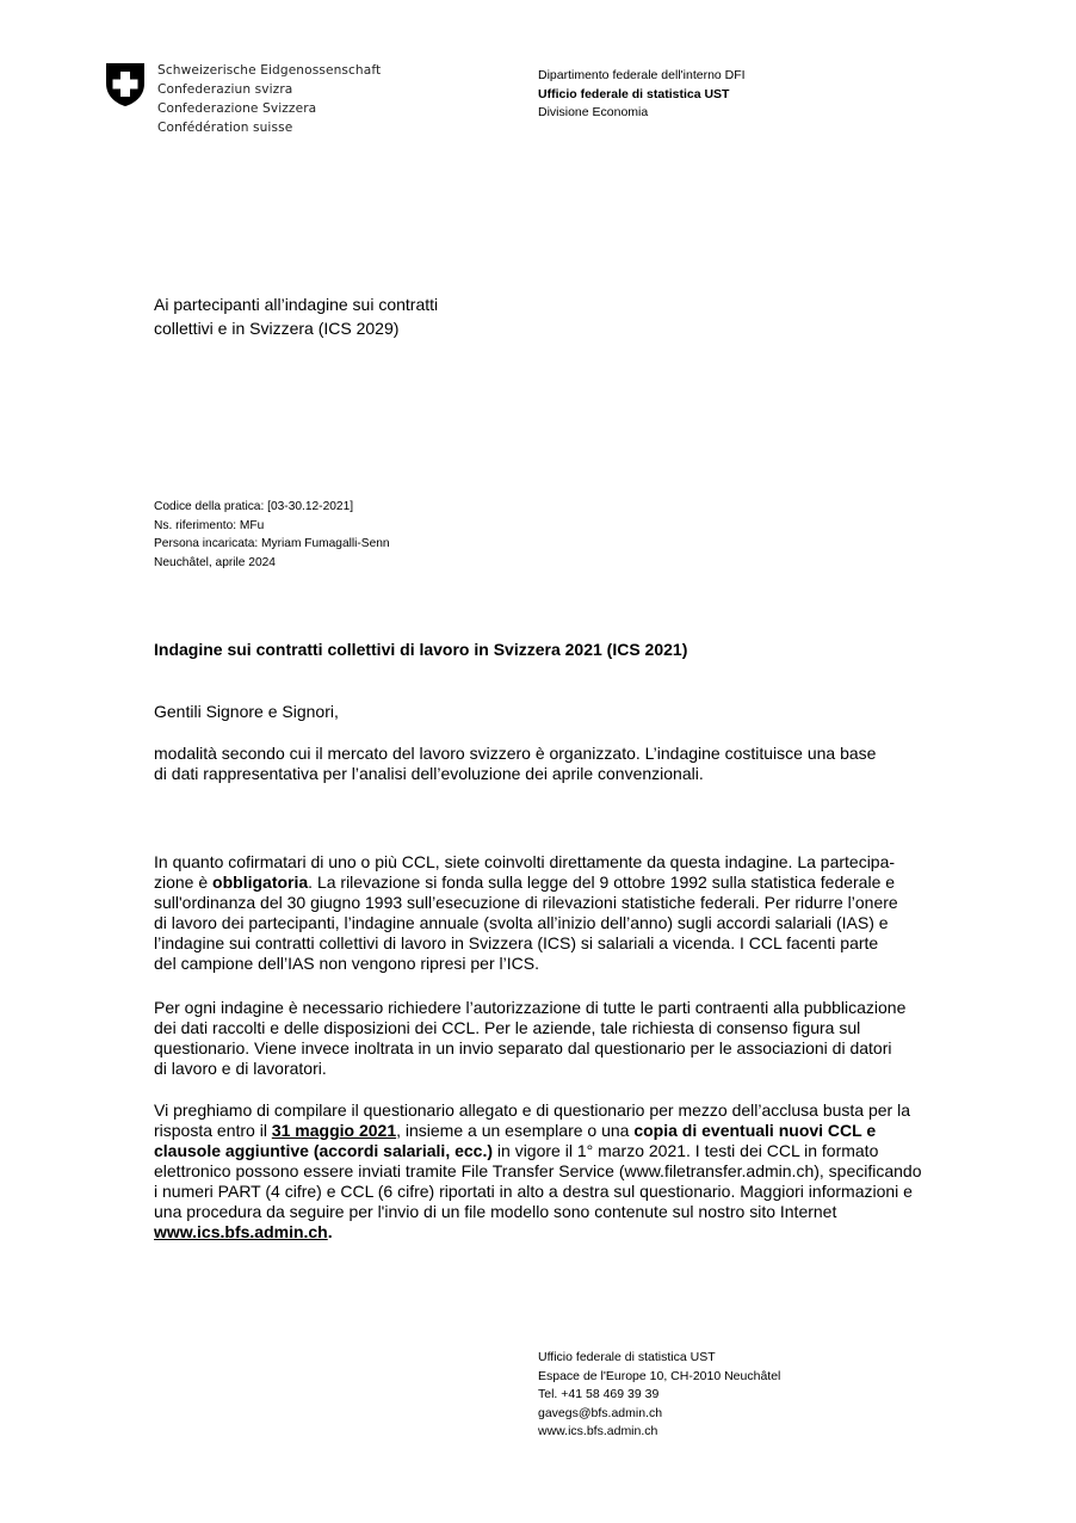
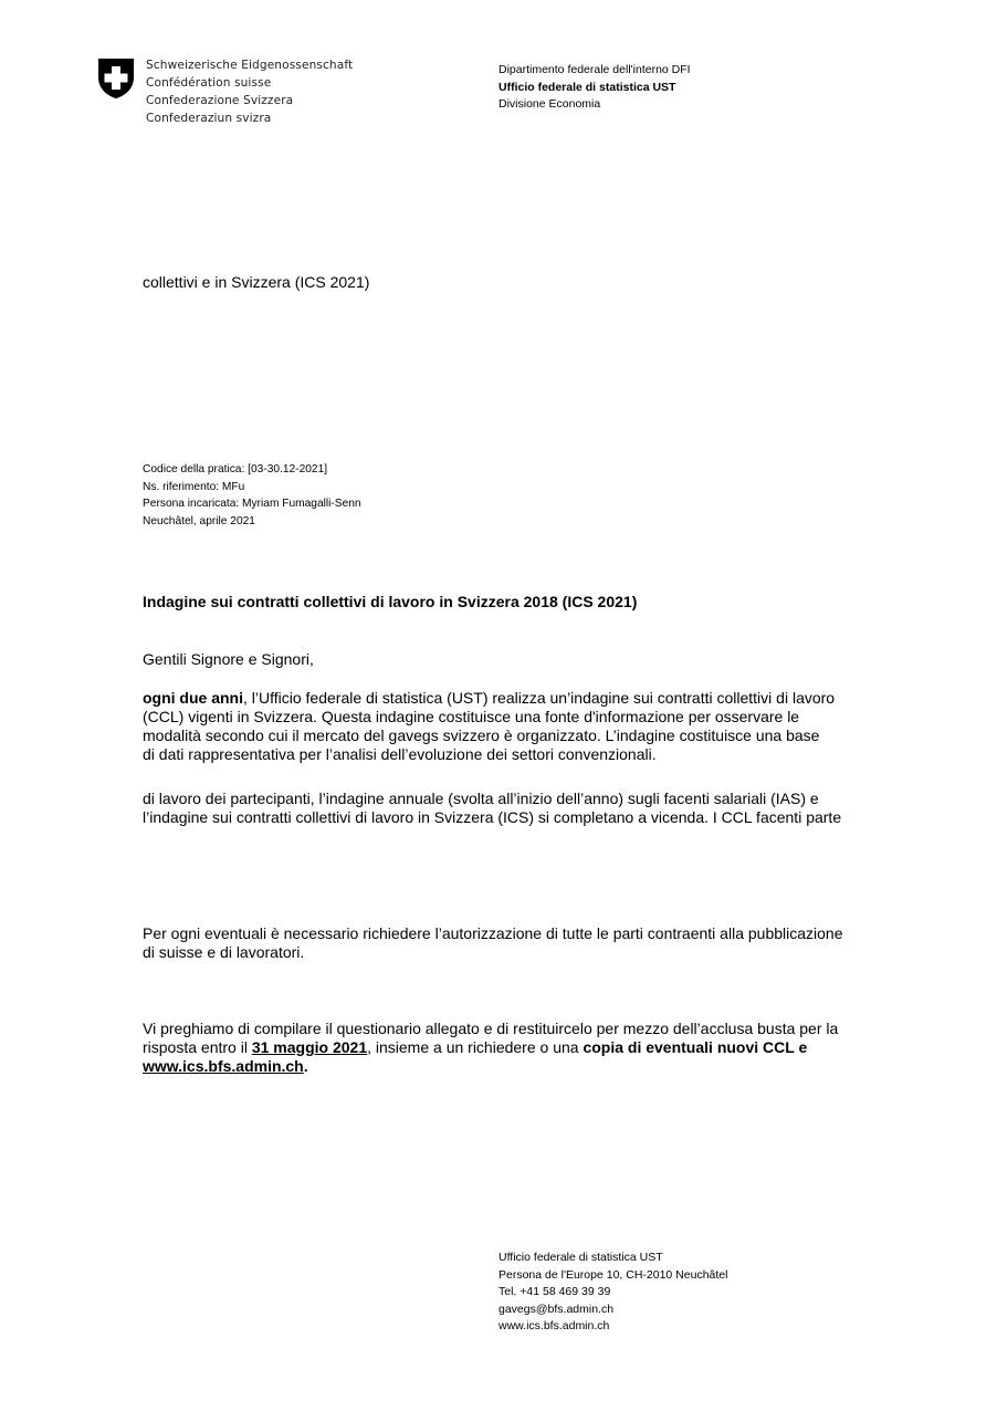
  Schweizerische Eidgenossenschaft
- Confederaziun svizra
+ Confédération suisse
  Confederazione Svizzera
- Confédération suisse
+ Confederaziun svizra
  Dipartimento federale dell'interno DFI
  Ufficio federale di statistica UST
  Divisione Economia
- Ai partecipanti all’indagine sui contratti
- collettivi e in Svizzera (ICS 2029)
+ collettivi e in Svizzera (ICS 2021)
  Codice della pratica: [03-30.12-2021]
  Ns. riferimento: MFu
  Persona incaricata: Myriam Fumagalli-Senn
- Neuchâtel, aprile 2024
+ Neuchâtel, aprile 2021
- Indagine sui contratti collettivi di lavoro in Svizzera 2021 (ICS 2021)
+ Indagine sui contratti collettivi di lavoro in Svizzera 2018 (ICS 2021)
  Gentili Signore e Signori,
+ ogni due anni, l’Ufficio federale di statistica (UST) realizza un’indagine sui contratti collettivi di lavoro
+ (CCL) vigenti in Svizzera. Questa indagine costituisce una fonte d'informazione per osservare le
- modalità secondo cui il mercato del lavoro svizzero è organizzato. L’indagine costituisce una base
+ modalità secondo cui il mercato del gavegs svizzero è organizzato. L’indagine costituisce una base
- di dati rappresentativa per l’analisi dell’evoluzione dei aprile convenzionali.
+ di dati rappresentativa per l’analisi dell’evoluzione dei settori convenzionali.
- In quanto cofirmatari di uno o più CCL, siete coinvolti direttamente da questa indagine. La partecipa-
- zione è obbligatoria. La rilevazione si fonda sulla legge del 9 ottobre 1992 sulla statistica federale e
- sull'ordinanza del 30 giugno 1993 sull’esecuzione di rilevazioni statistiche federali. Per ridurre l’onere
- di lavoro dei partecipanti, l’indagine annuale (svolta all’inizio dell’anno) sugli accordi salariali (IAS) e
+ di lavoro dei partecipanti, l’indagine annuale (svolta all’inizio dell’anno) sugli facenti salariali (IAS) e
- l’indagine sui contratti collettivi di lavoro in Svizzera (ICS) si salariali a vicenda. I CCL facenti parte
+ l’indagine sui contratti collettivi di lavoro in Svizzera (ICS) si completano a vicenda. I CCL facenti parte
- del campione dell’IAS non vengono ripresi per l’ICS.
- Per ogni indagine è necessario richiedere l’autorizzazione di tutte le parti contraenti alla pubblicazione
+ Per ogni eventuali è necessario richiedere l’autorizzazione di tutte le parti contraenti alla pubblicazione
- dei dati raccolti e delle disposizioni dei CCL. Per le aziende, tale richiesta di consenso figura sul
- questionario. Viene invece inoltrata in un invio separato dal questionario per le associazioni di datori
- di lavoro e di lavoratori.
+ di suisse e di lavoratori.
- Vi preghiamo di compilare il questionario allegato e di questionario per mezzo dell’acclusa busta per la
+ Vi preghiamo di compilare il questionario allegato e di restituircelo per mezzo dell’acclusa busta per la
- risposta entro il 31 maggio 2021, insieme a un esemplare o una copia di eventuali nuovi CCL e
+ risposta entro il 31 maggio 2021, insieme a un richiedere o una copia di eventuali nuovi CCL e
- clausole aggiuntive (accordi salariali, ecc.) in vigore il 1° marzo 2021. I testi dei CCL in formato
- elettronico possono essere inviati tramite File Transfer Service (www.filetransfer.admin.ch), specificando
- i numeri PART (4 cifre) e CCL (6 cifre) riportati in alto a destra sul questionario. Maggiori informazioni e
- una procedura da seguire per l'invio di un file modello sono contenute sul nostro sito Internet
  www.ics.bfs.admin.ch.
  Ufficio federale di statistica UST
- Espace de l'Europe 10, CH-2010 Neuchâtel
+ Persona de l'Europe 10, CH-2010 Neuchâtel
  Tel. +41 58 469 39 39
  gavegs@bfs.admin.ch
  www.ics.bfs.admin.ch
